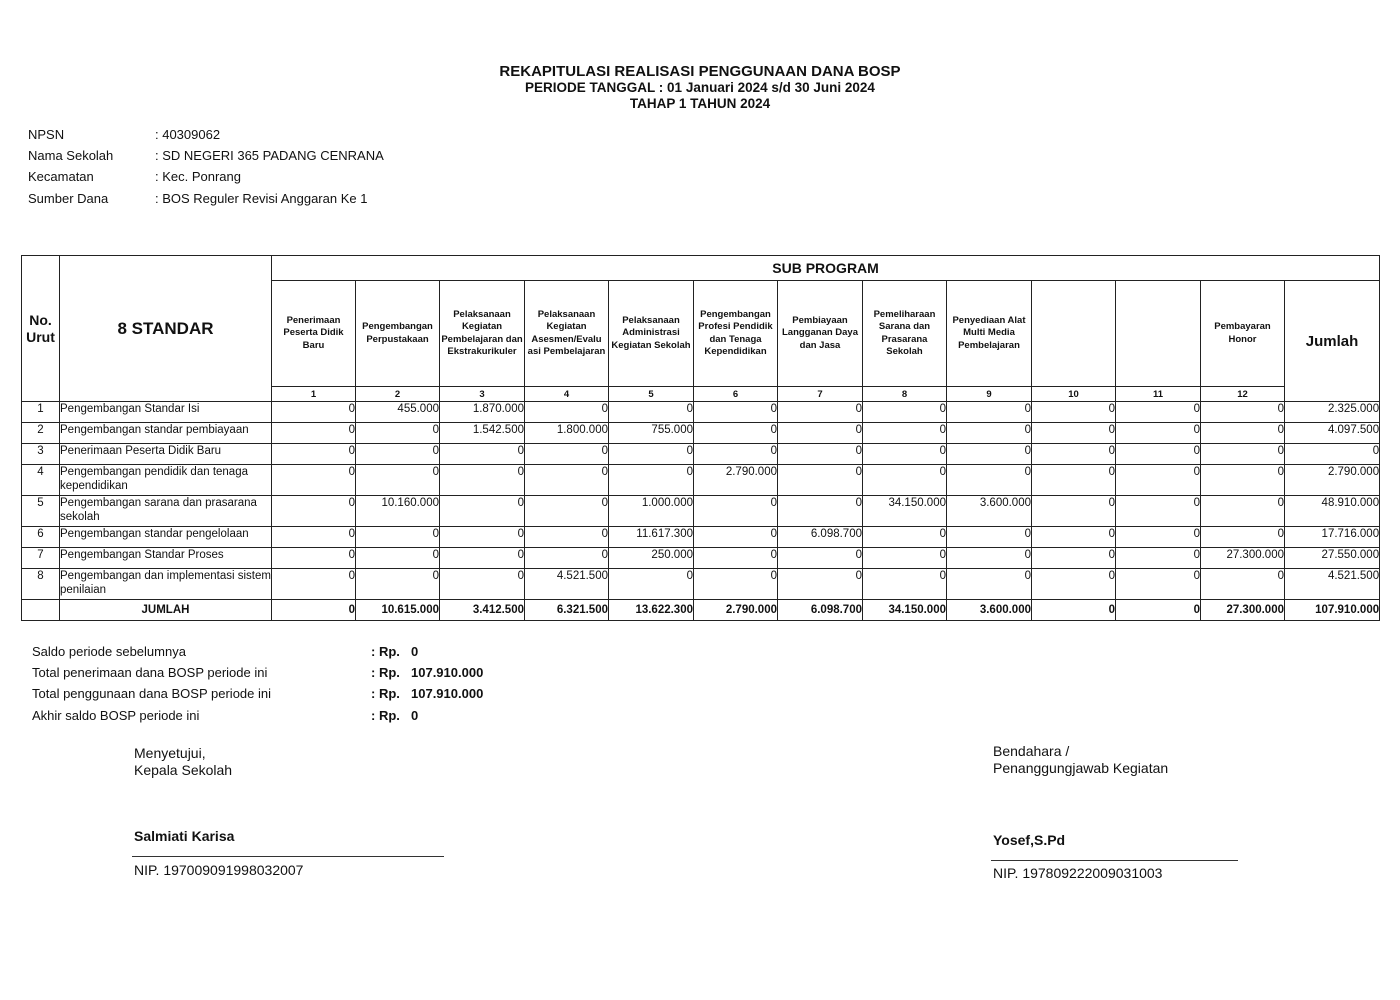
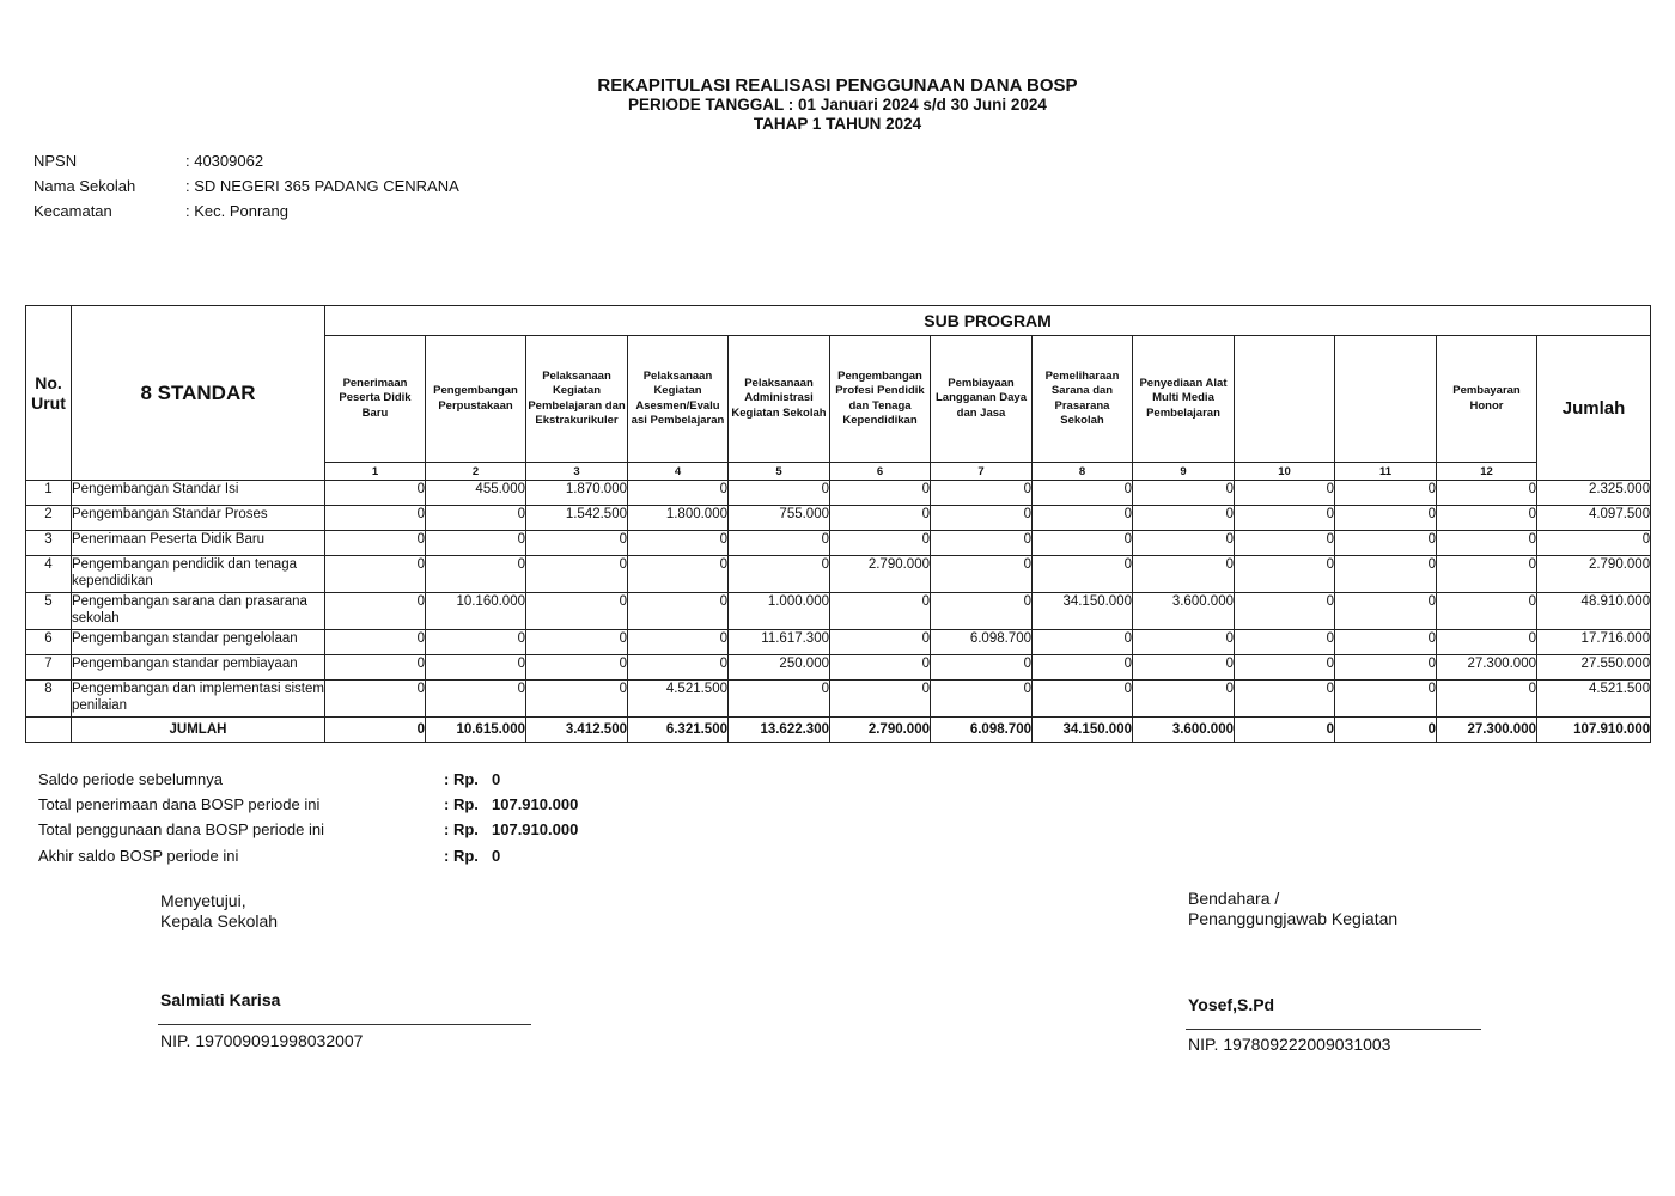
  REKAPITULASI REALISASI PENGGUNAAN DANA BOSP
  PERIODE TANGGAL : 01 Januari 2024 s/d 30 Juni 2024
  TAHAP 1 TAHUN 2024
  NPSN
  : 40309062
  Nama Sekolah
  : SD NEGERI 365 PADANG CENRANA
  Kecamatan
  : Kec. Ponrang
- Sumber Dana
- : BOS Reguler Revisi Anggaran Ke 1
  No. Urut	8 STANDAR	SUB PROGRAM
  Penerimaan Peserta Didik Baru	Pengembangan Perpustakaan	Pelaksanaan Kegiatan Pembelajaran dan Ekstrakurikuler	Pelaksanaan Kegiatan Asesmen/Evalu asi Pembelajaran	Pelaksanaan Administrasi Kegiatan Sekolah	Pengembangan Profesi Pendidik dan Tenaga Kependidikan	Pembiayaan Langganan Daya dan Jasa	Pemeliharaan Sarana dan Prasarana Sekolah	Penyediaan Alat Multi Media Pembelajaran			Pembayaran Honor	Jumlah
  1	2	3	4	5	6	7	8	9	10	11	12
  1	Pengembangan Standar Isi	0	455.000	1.870.000	0	0	0	0	0	0	0	0	0	2.325.000
- 2	Pengembangan standar pembiayaan	0	0	1.542.500	1.800.000	755.000	0	0	0	0	0	0	0	4.097.500
+ 2	Pengembangan Standar Proses	0	0	1.542.500	1.800.000	755.000	0	0	0	0	0	0	0	4.097.500
  3	Penerimaan Peserta Didik Baru	0	0	0	0	0	0	0	0	0	0	0	0	0
  4	Pengembangan pendidik dan tenaga kependidikan	0	0	0	0	0	2.790.000	0	0	0	0	0	0	2.790.000
  5	Pengembangan sarana dan prasarana sekolah	0	10.160.000	0	0	1.000.000	0	0	34.150.000	3.600.000	0	0	0	48.910.000
  6	Pengembangan standar pengelolaan	0	0	0	0	11.617.300	0	6.098.700	0	0	0	0	0	17.716.000
- 7	Pengembangan Standar Proses	0	0	0	0	250.000	0	0	0	0	0	0	27.300.000	27.550.000
+ 7	Pengembangan standar pembiayaan	0	0	0	0	250.000	0	0	0	0	0	0	27.300.000	27.550.000
  8	Pengembangan dan implementasi sistem penilaian	0	0	0	4.521.500	0	0	0	0	0	0	0	0	4.521.500
  	JUMLAH	0	10.615.000	3.412.500	6.321.500	13.622.300	2.790.000	6.098.700	34.150.000	3.600.000	0	0	27.300.000	107.910.000
  Saldo periode sebelumnya
  : Rp.
  0
  Total penerimaan dana BOSP periode ini
  : Rp.
  107.910.000
  Total penggunaan dana BOSP periode ini
  : Rp.
  107.910.000
  Akhir saldo BOSP periode ini
  : Rp.
  0
  Menyetujui,
  Kepala Sekolah
  Salmiati Karisa
  NIP. 197009091998032007
  Bendahara /
  Penanggungjawab Kegiatan
  Yosef,S.Pd
  NIP. 197809222009031003
